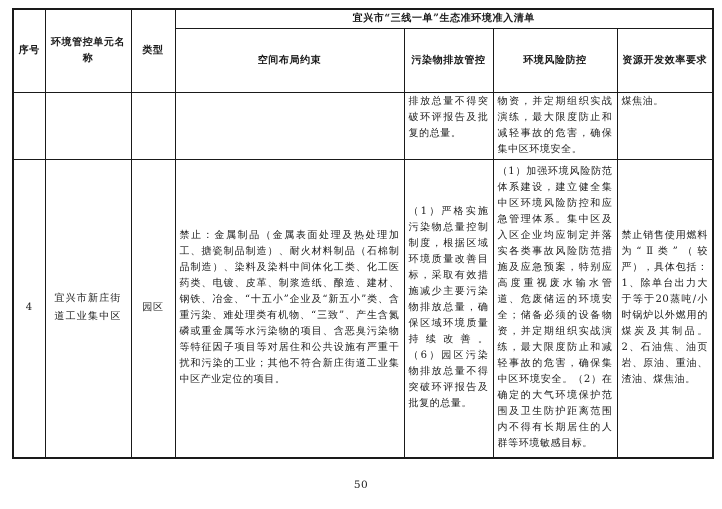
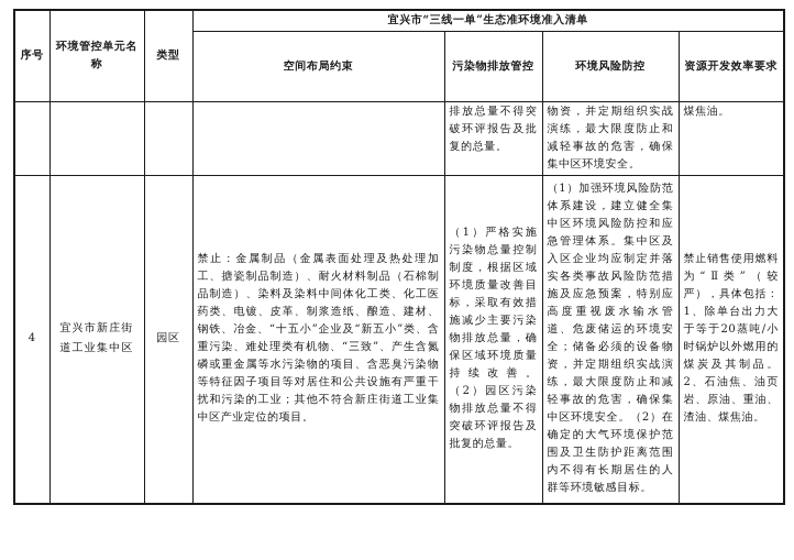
  序号	环境管控单元名称	类型	宜兴市“三线一单”生态准环境准入清单
  空间布局约束	污染物排放管控	环境风险防控	资源开发效率要求
  				排放总量不得突破环评报告及批复的总量。	物资，并定期组织实战演练，最大限度防止和减轻事故的危害，确保集中区环境安全。	煤焦油。
- 4	宜兴市新庄街道工业集中区	园区	禁止：金属制品（金属表面处理及热处理加工、搪瓷制品制造）、耐火材料制品（石棉制品制造）、染料及染料中间体化工类、化工医药类、电镀、皮革、制浆造纸、酿造、建材、钢铁、冶金、“十五小”企业及“新五小”类、含重污染、难处理类有机物、“三致”、产生含氮磷或重金属等水污染物的项目、含恶臭污染物等特征因子项目等对居住和公共设施有严重干扰和污染的工业；其他不符合新庄街道工业集中区产业定位的项目。	（1）严格实施污染物总量控制制度，根据区域环境质量改善目标，采取有效措施减少主要污染物排放总量，确保区域环境质量持续改善。（6）园区污染物排放总量不得突破环评报告及批复的总量。	（1）加强环境风险防范体系建设，建立健全集中区环境风险防控和应急管理体系。集中区及入区企业均应制定并落实各类事故风险防范措施及应急预案，特别应高度重视废水输水管道、危废储运的环境安全；储备必须的设备物资，并定期组织实战演练，最大限度防止和减轻事故的危害，确保集中区环境安全。（2）在确定的大气环境保护范围及卫生防护距离范围内不得有长期居住的人群等环境敏感目标。	禁止销售使用燃料为“Ⅱ类”（较严），具体包括：1、除单台出力大于等于20蒸吨/小时锅炉以外燃用的煤炭及其制品。2、石油焦、油页岩、原油、重油、渣油、煤焦油。
+ 4	宜兴市新庄街道工业集中区	园区	禁止：金属制品（金属表面处理及热处理加工、搪瓷制品制造）、耐火材料制品（石棉制品制造）、染料及染料中间体化工类、化工医药类、电镀、皮革、制浆造纸、酿造、建材、钢铁、冶金、“十五小”企业及“新五小”类、含重污染、难处理类有机物、“三致”、产生含氮磷或重金属等水污染物的项目、含恶臭污染物等特征因子项目等对居住和公共设施有严重干扰和污染的工业；其他不符合新庄街道工业集中区产业定位的项目。	（1）严格实施污染物总量控制制度，根据区域环境质量改善目标，采取有效措施减少主要污染物排放总量，确保区域环境质量持续改善。（2）园区污染物排放总量不得突破环评报告及批复的总量。	（1）加强环境风险防范体系建设，建立健全集中区环境风险防控和应急管理体系。集中区及入区企业均应制定并落实各类事故风险防范措施及应急预案，特别应高度重视废水输水管道、危废储运的环境安全；储备必须的设备物资，并定期组织实战演练，最大限度防止和减轻事故的危害，确保集中区环境安全。（2）在确定的大气环境保护范围及卫生防护距离范围内不得有长期居住的人群等环境敏感目标。	禁止销售使用燃料为“Ⅱ类”（较严），具体包括：1、除单台出力大于等于20蒸吨/小时锅炉以外燃用的煤炭及其制品。2、石油焦、油页岩、原油、重油、渣油、煤焦油。
- 50
